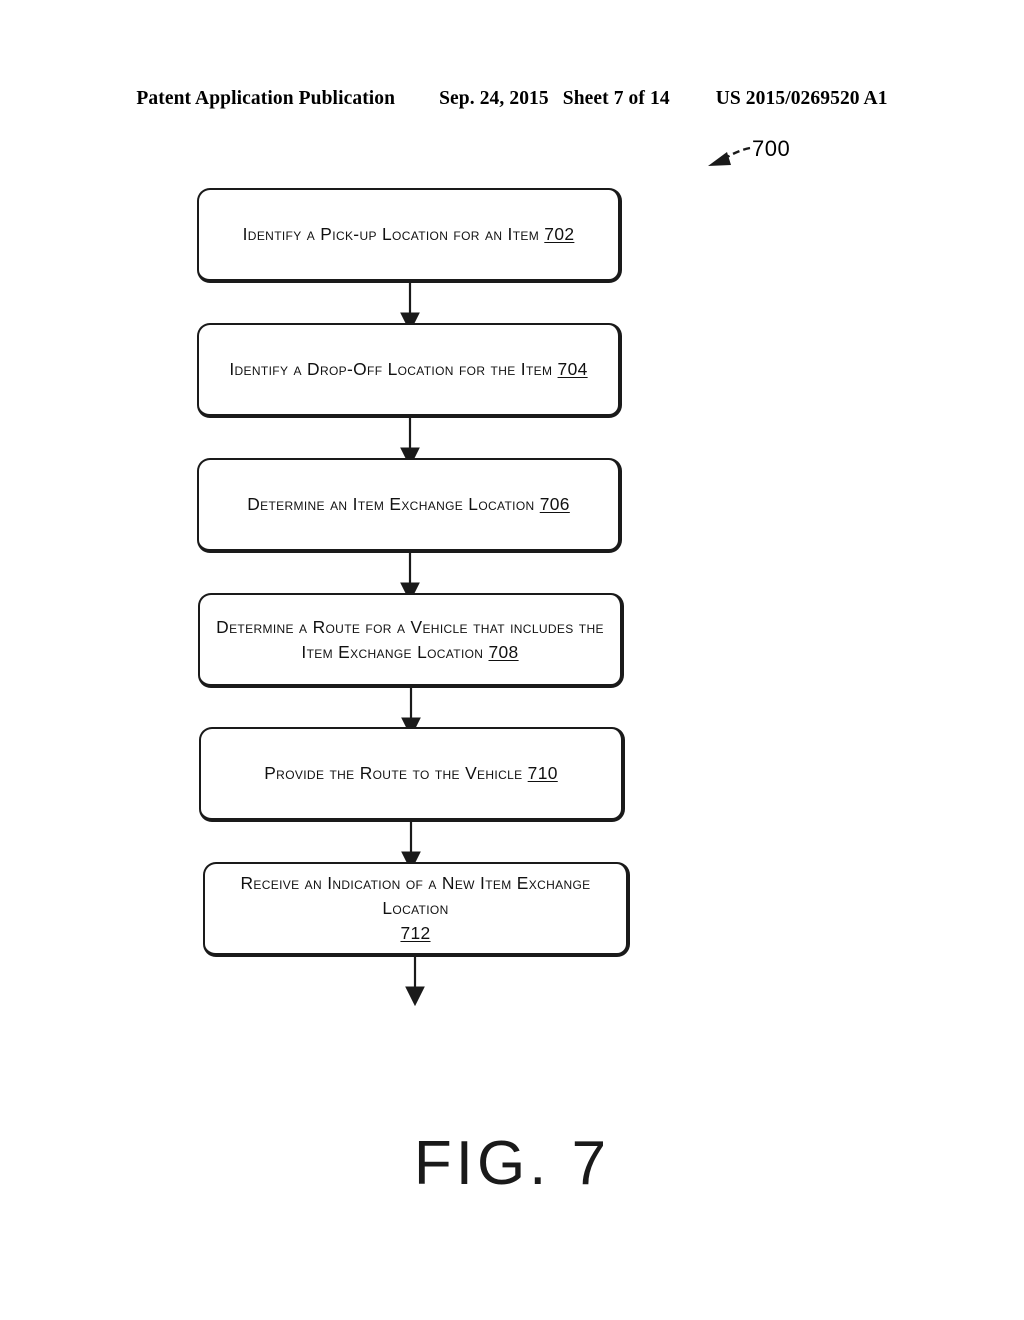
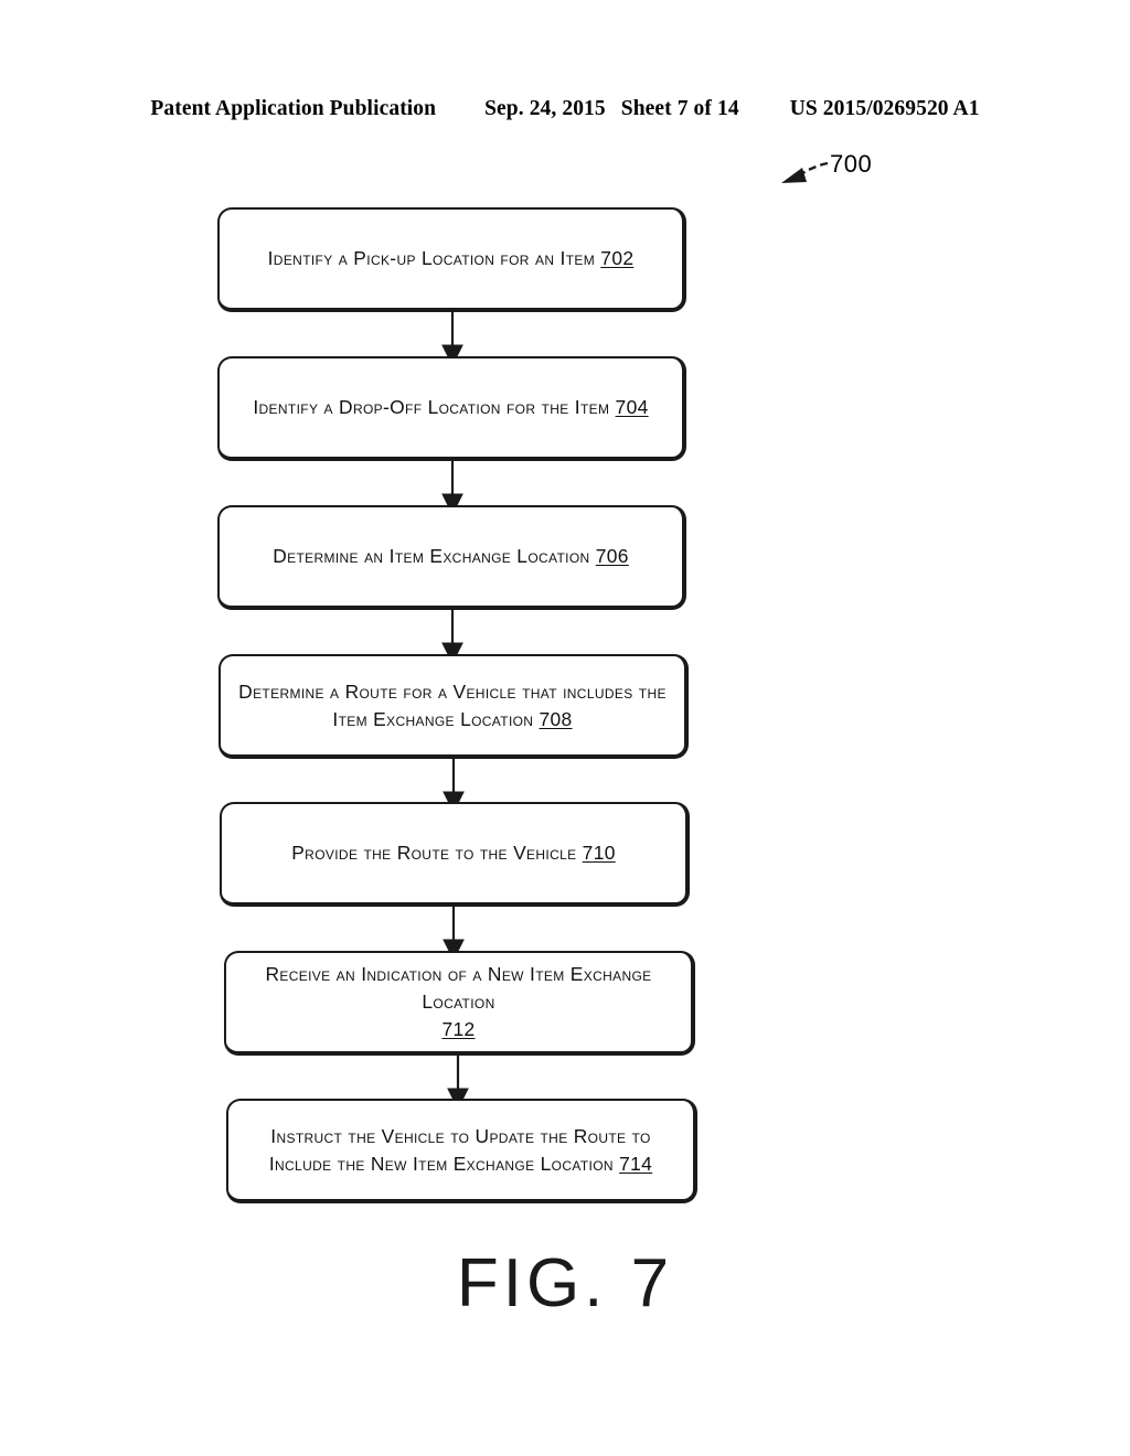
  Patent Application Publication
  Sep. 24, 2015
  Sheet 7 of 14
  US 2015/0269520 A1
  700
  Identify a Pick-up Location for an Item 702
  Identify a Drop-Off Location for the Item 704
  Determine an Item Exchange Location 706
  Determine a Route for a Vehicle that includes the Item Exchange Location 708
  Provide the Route to the Vehicle 710
  Receive an Indication of a New Item Exchange Location
  712
+ Instruct the Vehicle to Update the Route to Include the New Item Exchange Location 714
  FIG. 7
